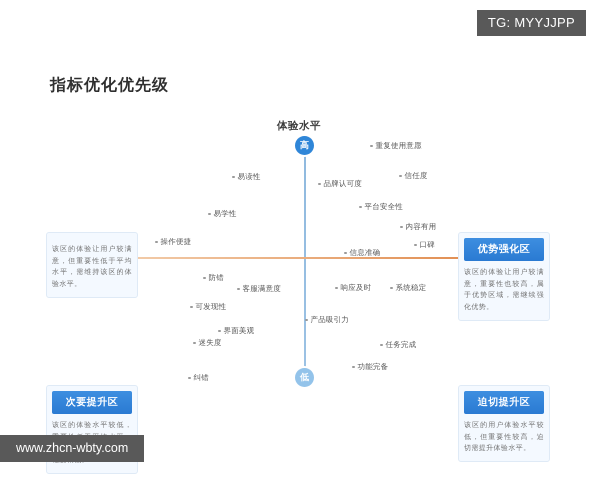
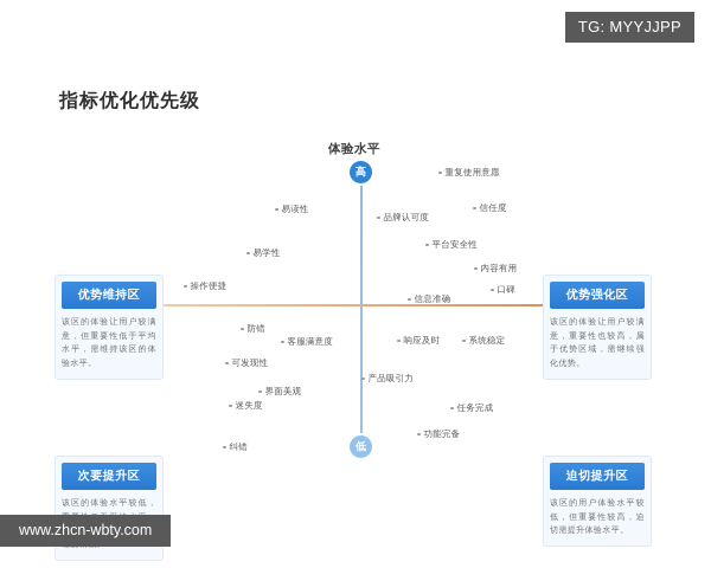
  TG: MYYJJPP
  指标优化优先级
  体验水平
  高
  低
+ 优势维持区
  该区的体验让用户较满意，但重要性低于平均水平，需维持该区的体验水平。
  优势强化区
  该区的体验让用户较满意，重要性也较高，属于优势区域，需继续强化优势。
  次要提升区
  迫切提升区
  该区的用户体验水平较低，但重要性较高，迫切需提升体验水平。
  易读性
  易学性
  操作便捷
  重复使用意愿
  品牌认可度
  信任度
  平台安全性
  内容有用
  口碑
  信息准确
  防错
  客服满意度
  可发现性
  界面美观
  迷失度
  纠错
  响应及时
  系统稳定
  产品吸引力
  任务完成
  功能完备
  www.zhcn-wbty.com
